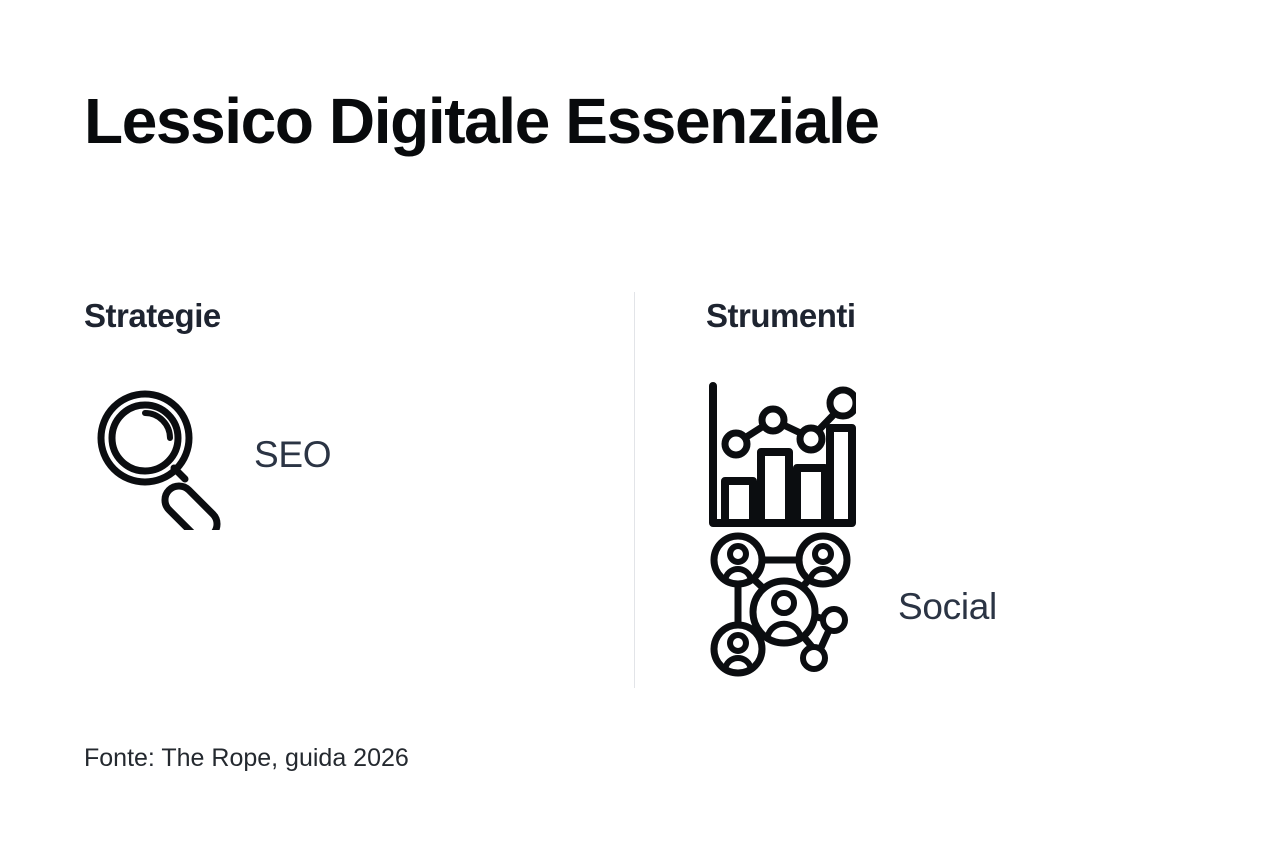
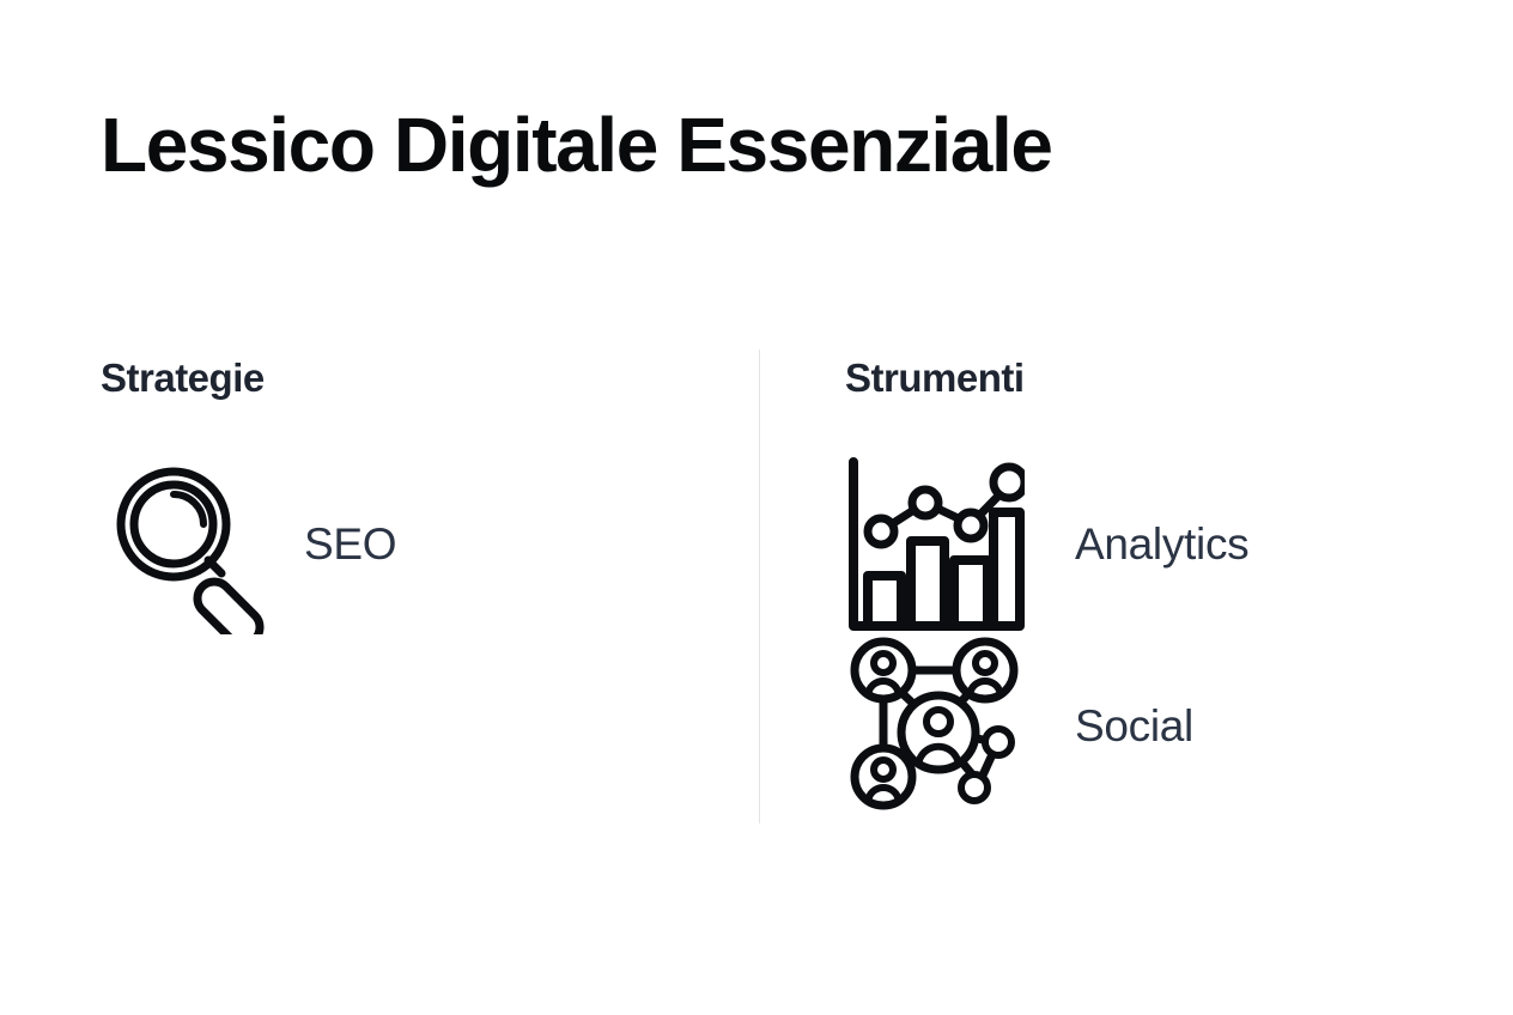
  Lessico Digitale Essenziale
  Strategie
  SEO
  Strumenti
+ Analytics
  Social
- Fonte: The Rope, guida 2026
